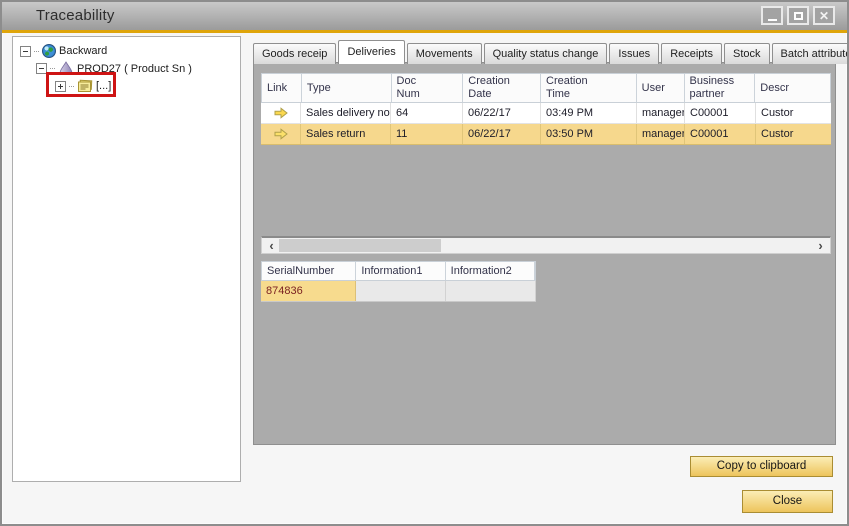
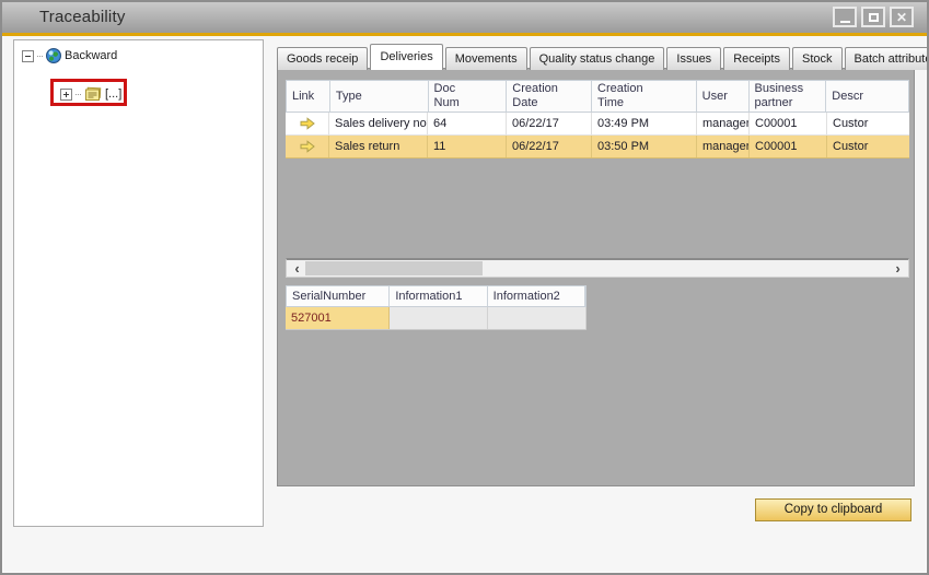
  Traceability
  ✕
  Backward
- PROD27 ( Product Sn )
  [...]
  Goods receip
  Deliveries
  Movements
  Quality status change
  Issues
  Receipts
  Stock
  Batch attribut
  Link
  Type
  Doc Num
  Creation Date
  Creation Time
  User
  Business partner
  Descr
  Sales delivery no
  64
  06/22/17
  03:49 PM
  manager
  C00001
  Custor
  Sales return
  11
  06/22/17
  03:50 PM
  manager
  C00001
  Custor
  ‹
  ›
  SerialNumber
  Information1
  Information2
- 874836
+ 527001
  Copy to clipboard
- Close
